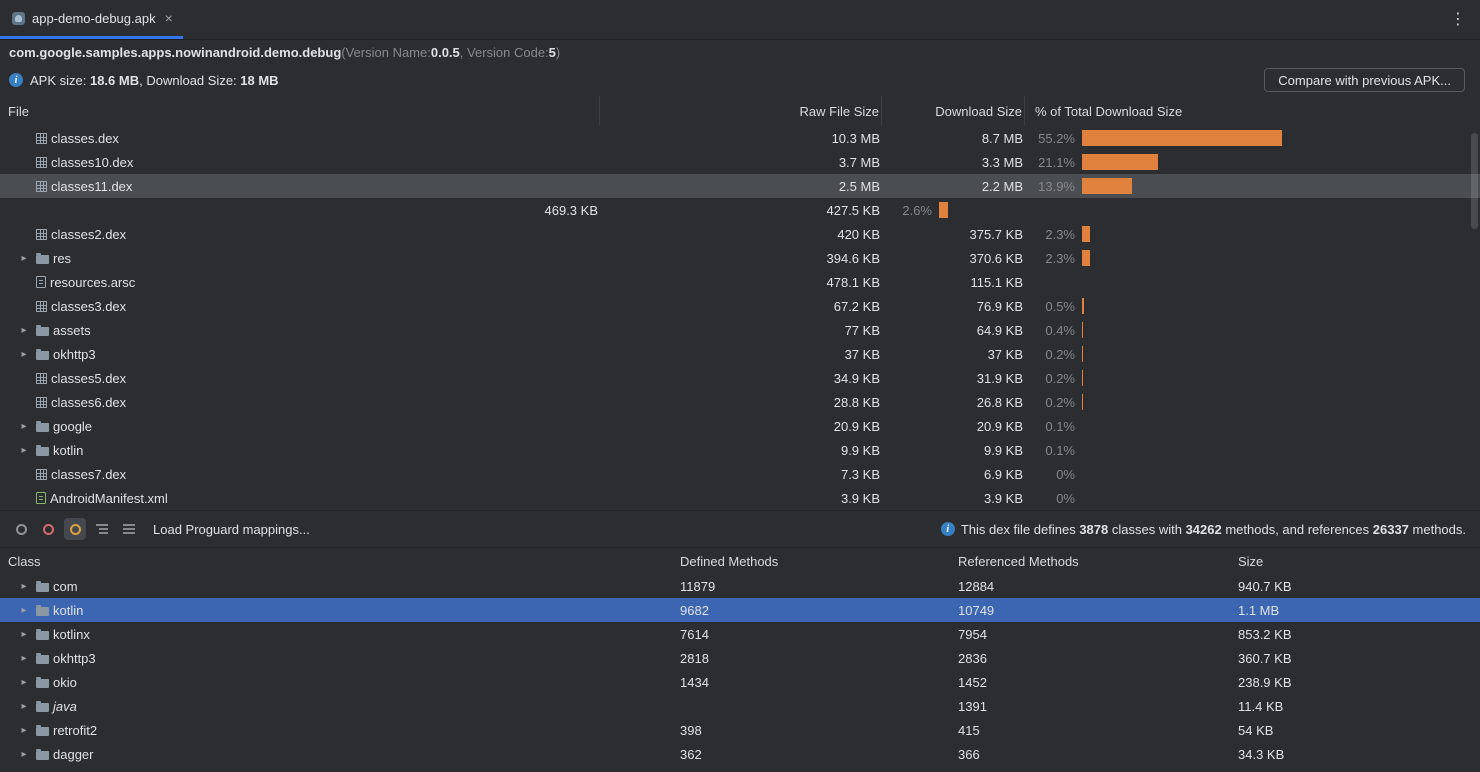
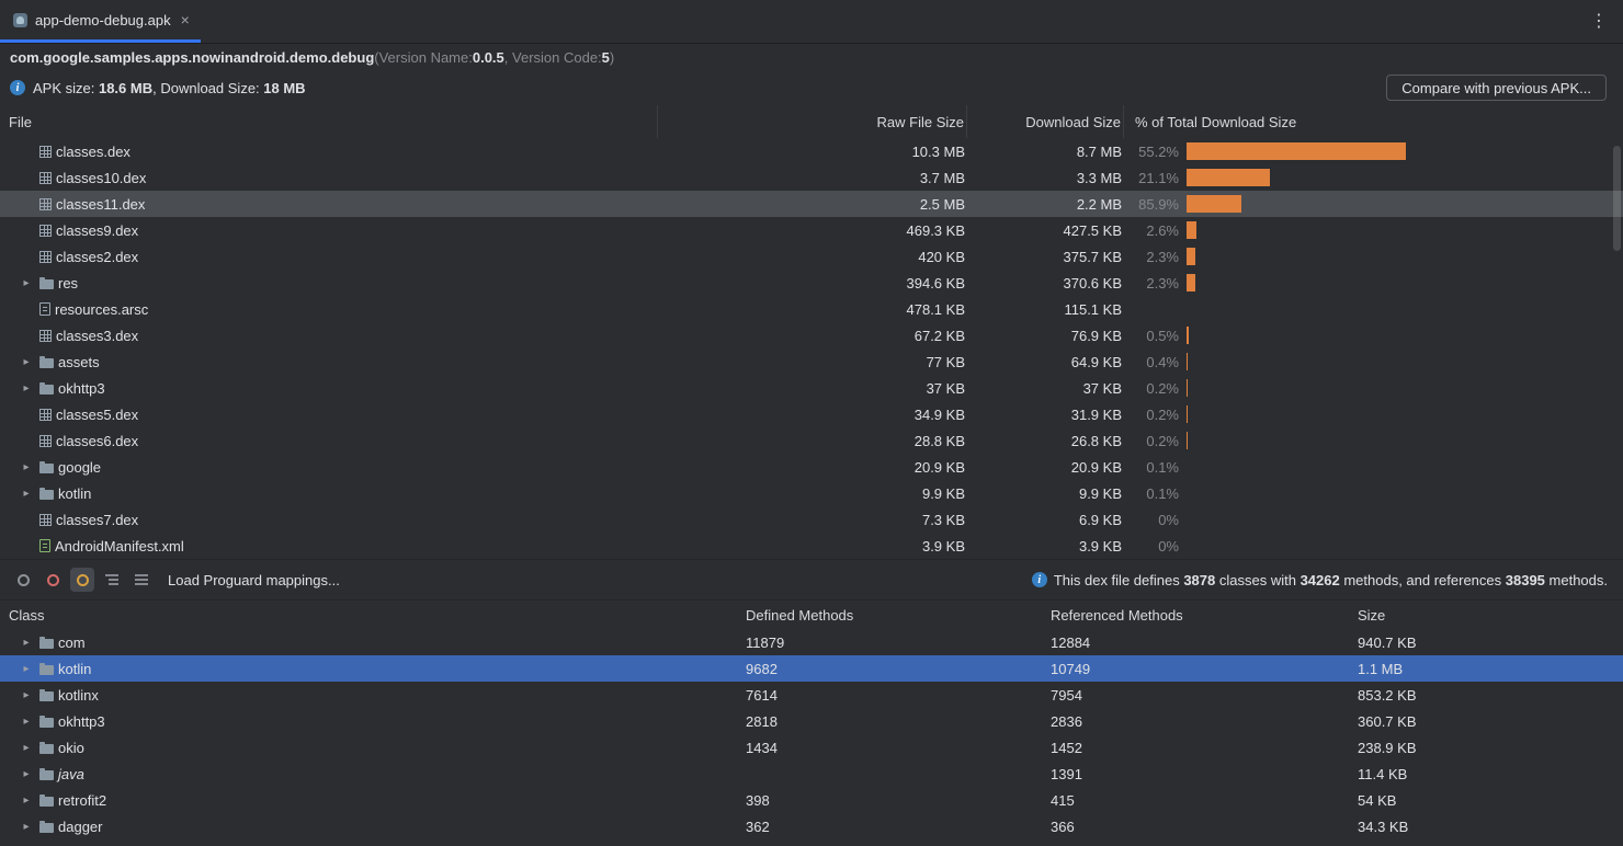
  app-demo-debug.apk
  ×
  ⋮
  com.google.samples.apps.nowinandroid.demo.debug
  (Version Name:
  0.0.5
  , Version Code:
  5
  )
  i
  APK size: 18.6 MB, Download Size: 18 MB
  Compare with previous APK...
  File
  Raw File Size
  Download Size
  % of Total Download Size
  classes.dex
  10.3 MB
  8.7 MB
  55.2%
  classes10.dex
  3.7 MB
  3.3 MB
  21.1%
  classes11.dex
  2.5 MB
  2.2 MB
- 13.9%
+ 85.9%
+ classes9.dex
  469.3 KB
  427.5 KB
  2.6%
  classes2.dex
  420 KB
  375.7 KB
  2.3%
  ▸
  res
  394.6 KB
  370.6 KB
  2.3%
  resources.arsc
  478.1 KB
  115.1 KB
  classes3.dex
  67.2 KB
  76.9 KB
  0.5%
  ▸
  assets
  77 KB
  64.9 KB
  0.4%
  ▸
  okhttp3
  37 KB
  37 KB
  0.2%
  classes5.dex
  34.9 KB
  31.9 KB
  0.2%
  classes6.dex
  28.8 KB
  26.8 KB
  0.2%
  ▸
  google
  20.9 KB
  20.9 KB
  0.1%
  ▸
  kotlin
  9.9 KB
  9.9 KB
  0.1%
  classes7.dex
  7.3 KB
  6.9 KB
  0%
  AndroidManifest.xml
  3.9 KB
  3.9 KB
  0%
  Load Proguard mappings...
  i
- This dex file defines 3878 classes with 34262 methods, and references 26337 methods.
+ This dex file defines 3878 classes with 34262 methods, and references 38395 methods.
  Class
  Defined Methods
  Referenced Methods
  Size
  ▸
  com
  11879
  12884
  940.7 KB
  ▸
  kotlin
  9682
  10749
  1.1 MB
  ▸
  kotlinx
  7614
  7954
  853.2 KB
  ▸
  okhttp3
  2818
  2836
  360.7 KB
  ▸
  okio
  1434
  1452
  238.9 KB
  ▸
  java
  1391
  11.4 KB
  ▸
  retrofit2
  398
  415
  54 KB
  ▸
  dagger
  362
  366
  34.3 KB
